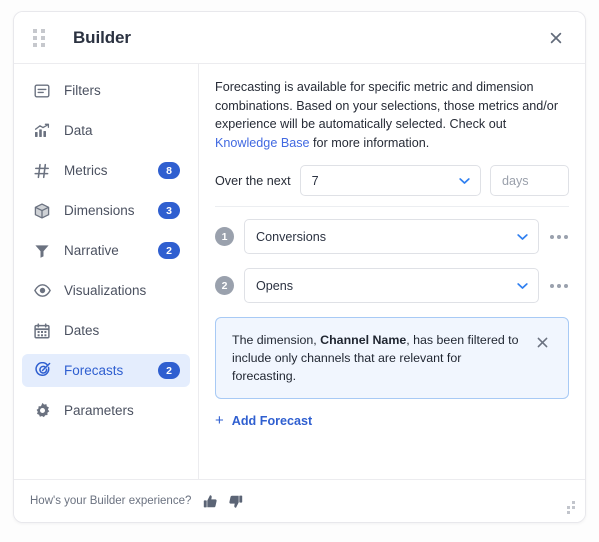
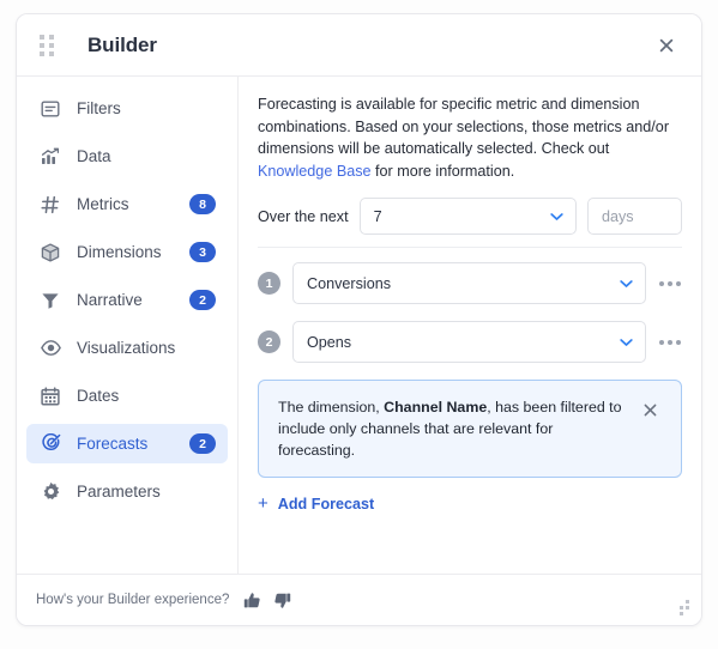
  Builder
  Filters
  Data
  Metrics
  8
  Dimensions
  3
  Narrative
  2
  Visualizations
  Dates
  Forecasts
  2
  Parameters
- Forecasting is available for specific metric and dimension combinations. Based on your selections, those metrics and/or experience will be automatically selected. Check out Knowledge Base for more information.
+ Forecasting is available for specific metric and dimension combinations. Based on your selections, those metrics and/or dimensions will be automatically selected. Check out Knowledge Base for more information.
  Over the next
  7
  days
  1
  Conversions
  2
  Opens
  The dimension, Channel Name, has been filtered to include only channels that are relevant for forecasting.
  +
  Add Forecast
  How's your Builder experience?
